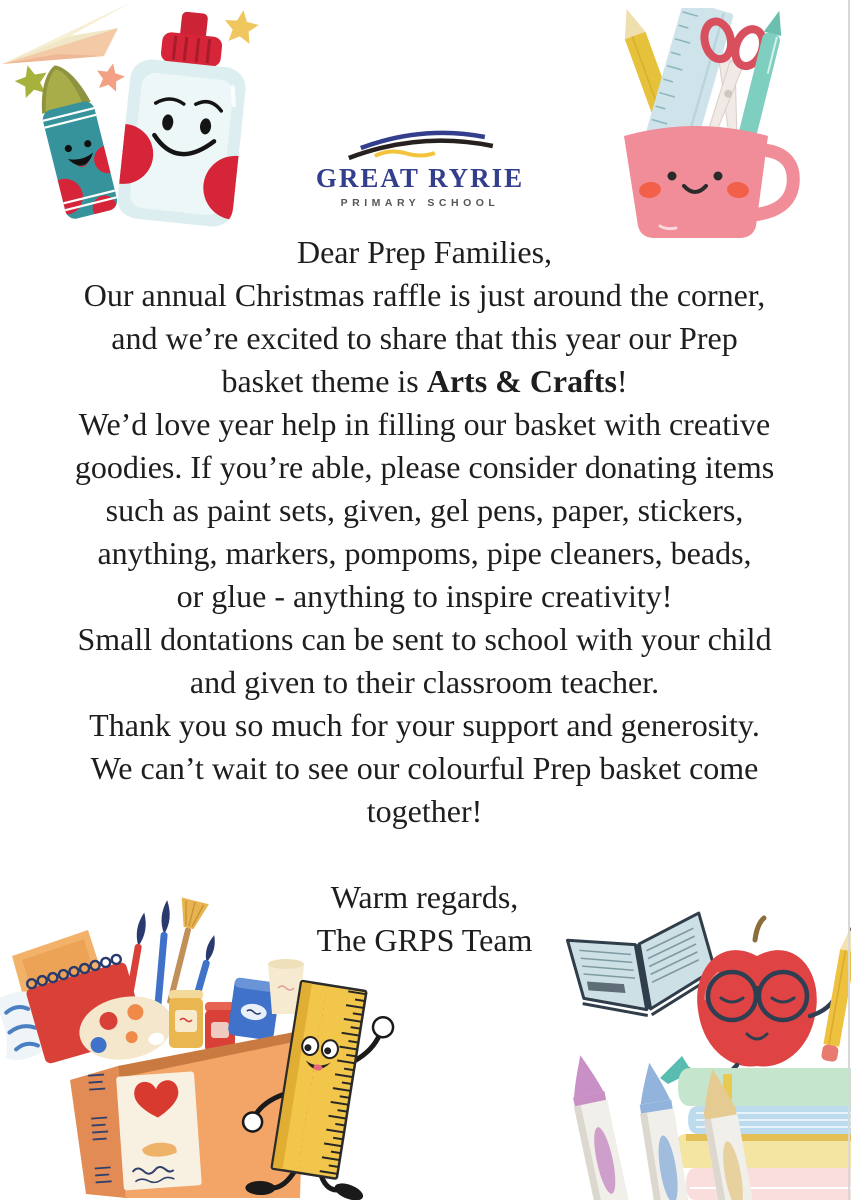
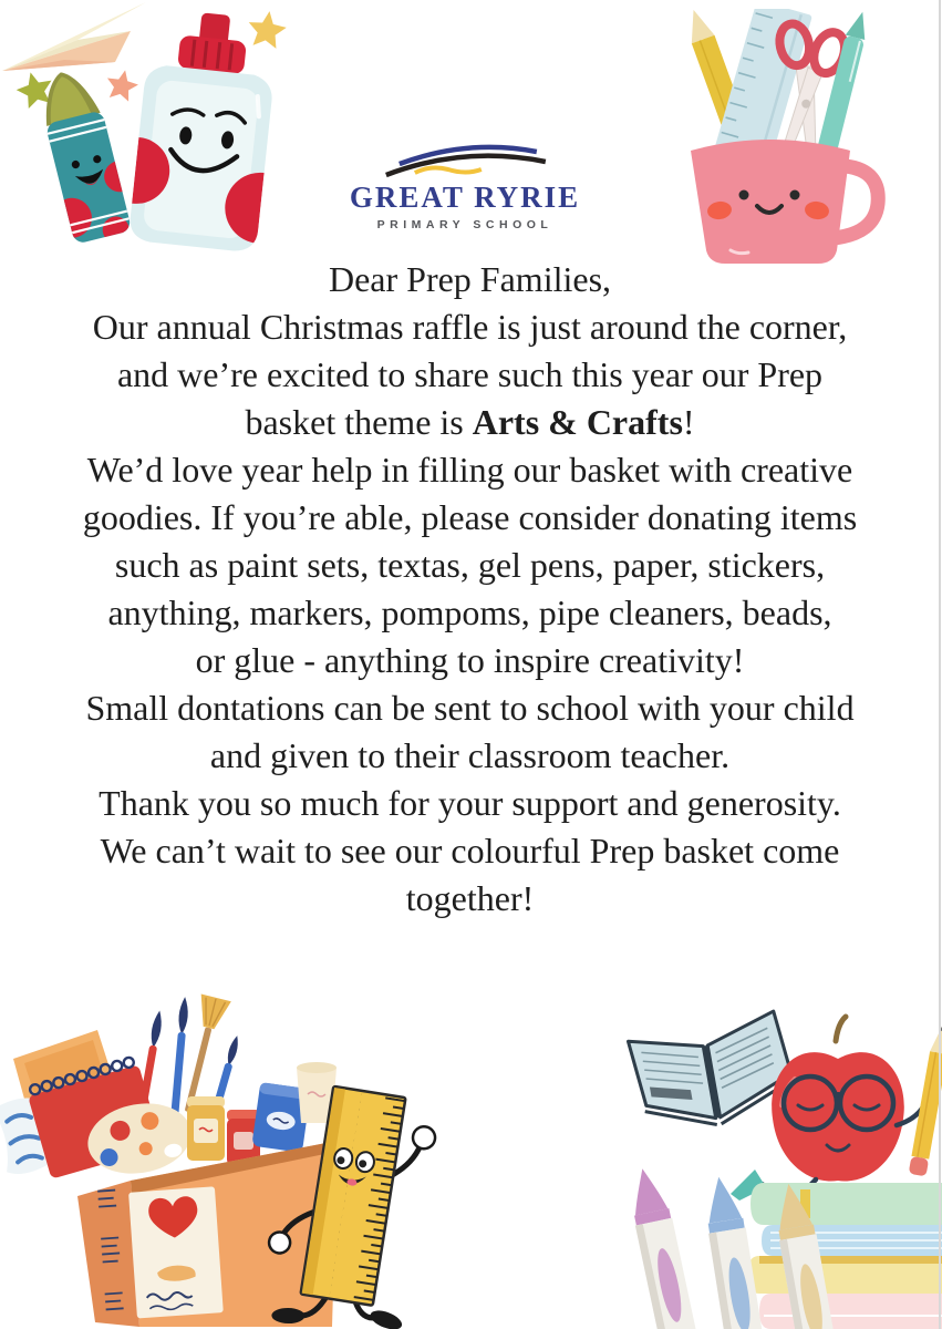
  GREAT RYRIE
  PRIMARY SCHOOL
  Dear Prep Families,
  Our annual Christmas raffle is just around the corner,
- and we’re excited to share that this year our Prep
+ and we’re excited to share such this year our Prep
  basket theme is Arts & Crafts!
  We’d love year help in filling our basket with creative
  goodies. If you’re able, please consider donating items
- such as paint sets, given, gel pens, paper, stickers,
+ such as paint sets, textas, gel pens, paper, stickers,
  anything, markers, pompoms, pipe cleaners, beads,
  or glue - anything to inspire creativity!
  Small dontations can be sent to school with your child
  and given to their classroom teacher.
  Thank you so much for your support and generosity.
  We can’t wait to see our colourful Prep basket come
  together!
- Warm regards,
- The GRPS Team
